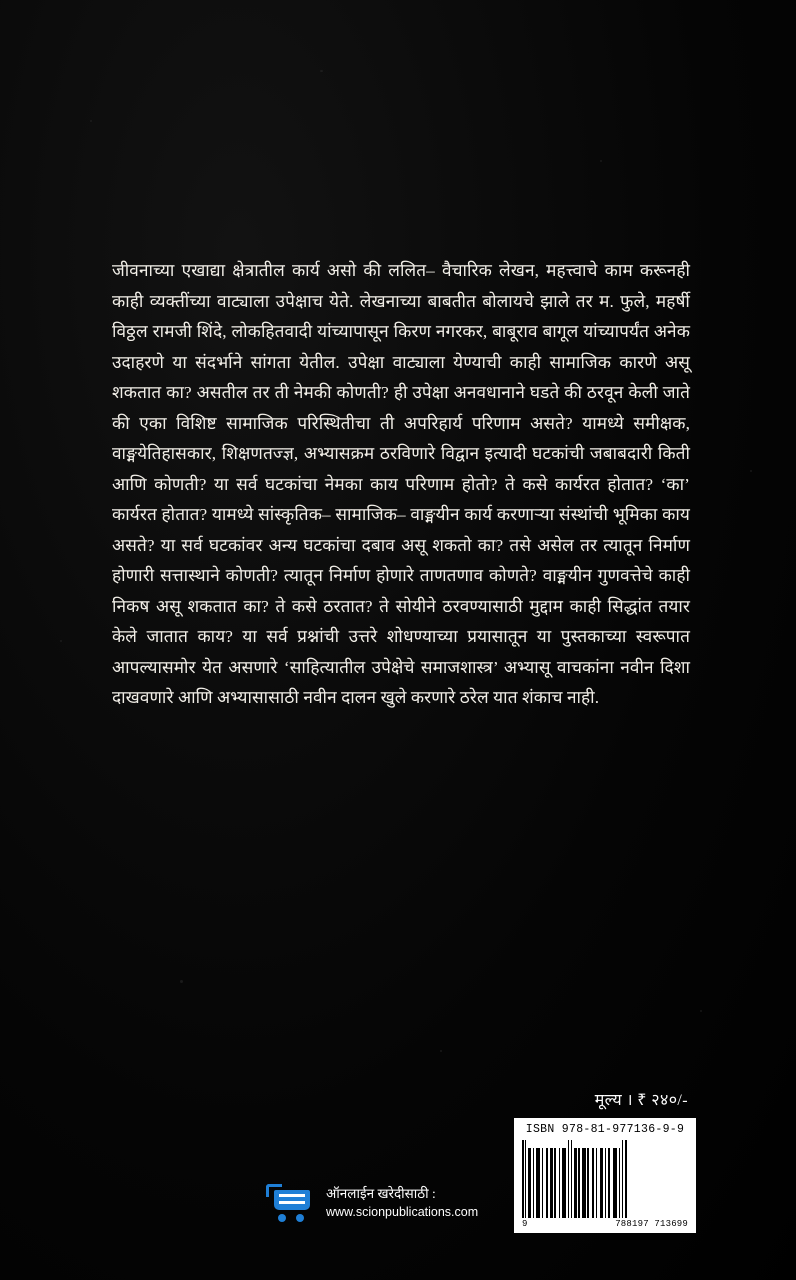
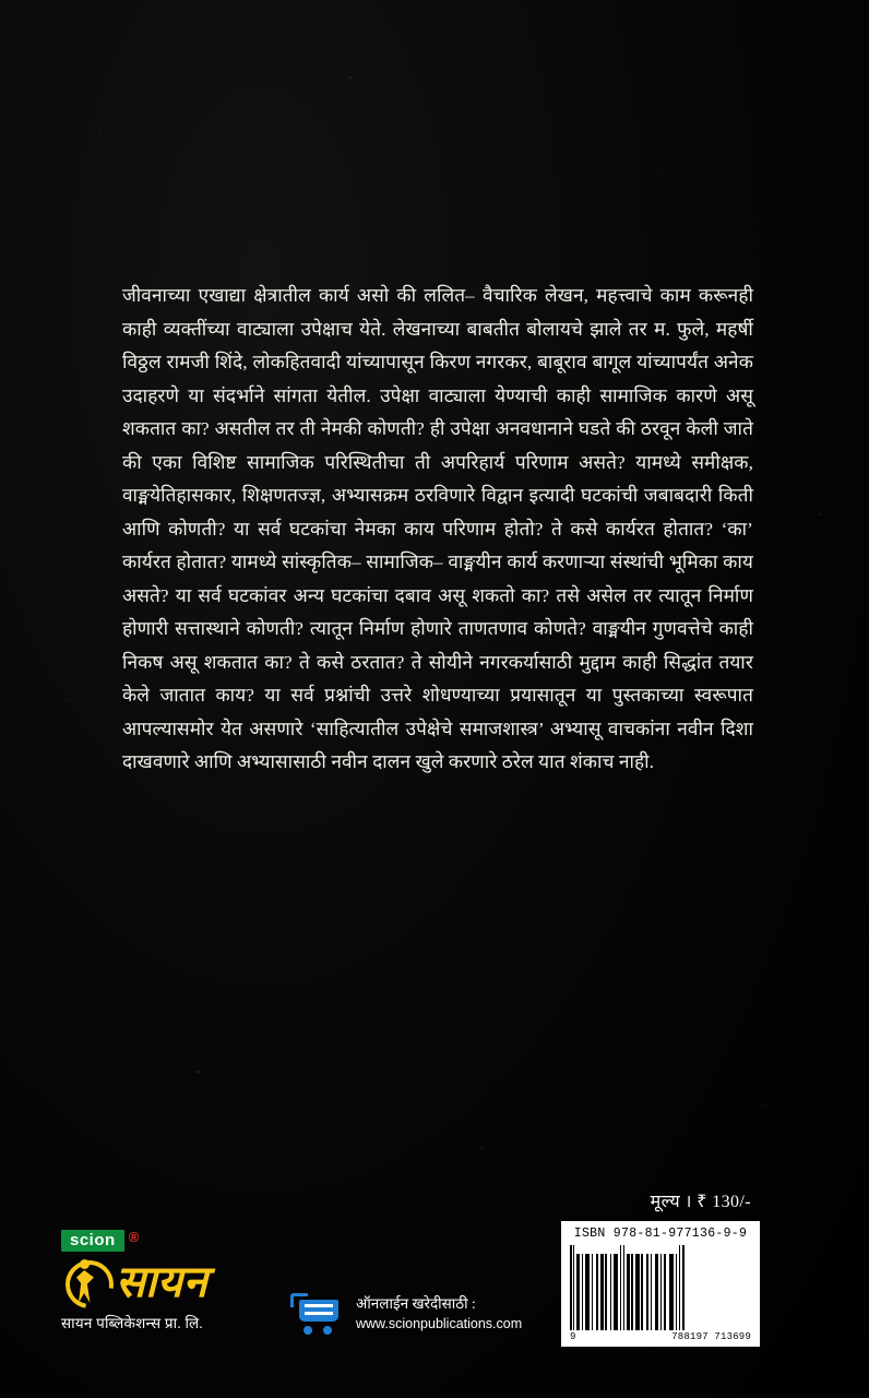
- जीवनाच्या एखाद्या क्षेत्रातील कार्य असो की ललित– वैचारिक लेखन, महत्त्वाचे काम करूनही काही व्यक्तींच्या वाट्याला उपेक्षाच येते. लेखनाच्या बाबतीत बोलायचे झाले तर म. फुले, महर्षी विठ्ठल रामजी शिंदे, लोकहितवादी यांच्यापासून किरण नगरकर, बाबूराव बागूल यांच्यापर्यंत अनेक उदाहरणे या संदर्भाने सांगता येतील. उपेक्षा वाट्याला येण्याची काही सामाजिक कारणे असू शकतात का? असतील तर ती नेमकी कोणती? ही उपेक्षा अनवधानाने घडते की ठरवून केली जाते की एका विशिष्ट सामाजिक परिस्थितीचा ती अपरिहार्य परिणाम असते? यामध्ये समीक्षक, वाङ्मयेतिहासकार, शिक्षणतज्ज्ञ, अभ्यासक्रम ठरविणारे विद्वान इत्यादी घटकांची जबाबदारी किती आणि कोणती? या सर्व घटकांचा नेमका काय परिणाम होतो? ते कसे कार्यरत होतात? ‘का’ कार्यरत होतात? यामध्ये सांस्कृतिक– सामाजिक– वाङ्मयीन कार्य करणाऱ्या संस्थांची भूमिका काय असते? या सर्व घटकांवर अन्य घटकांचा दबाव असू शकतो का? तसे असेल तर त्यातून निर्माण होणारी सत्तास्थाने कोणती? त्यातून निर्माण होणारे ताणतणाव कोणते? वाङ्मयीन गुणवत्तेचे काही निकष असू शकतात का? ते कसे ठरतात? ते सोयीने ठरवण्यासाठी मुद्दाम काही सिद्धांत तयार केले जातात काय? या सर्व प्रश्नांची उत्तरे शोधण्याच्या प्रयासातून या पुस्तकाच्या स्वरूपात आपल्यासमोर येत असणारे ‘साहित्यातील उपेक्षेचे समाजशास्त्र’ अभ्यासू वाचकांना नवीन दिशा दाखवणारे आणि अभ्यासासाठी नवीन दालन खुले करणारे ठरेल यात शंकाच नाही.
+ जीवनाच्या एखाद्या क्षेत्रातील कार्य असो की ललित– वैचारिक लेखन, महत्त्वाचे काम करूनही काही व्यक्तींच्या वाट्याला उपेक्षाच येते. लेखनाच्या बाबतीत बोलायचे झाले तर म. फुले, महर्षी विठ्ठल रामजी शिंदे, लोकहितवादी यांच्यापासून किरण नगरकर, बाबूराव बागूल यांच्यापर्यंत अनेक उदाहरणे या संदर्भाने सांगता येतील. उपेक्षा वाट्याला येण्याची काही सामाजिक कारणे असू शकतात का? असतील तर ती नेमकी कोणती? ही उपेक्षा अनवधानाने घडते की ठरवून केली जाते की एका विशिष्ट सामाजिक परिस्थितीचा ती अपरिहार्य परिणाम असते? यामध्ये समीक्षक, वाङ्मयेतिहासकार, शिक्षणतज्ज्ञ, अभ्यासक्रम ठरविणारे विद्वान इत्यादी घटकांची जबाबदारी किती आणि कोणती? या सर्व घटकांचा नेमका काय परिणाम होतो? ते कसे कार्यरत होतात? ‘का’ कार्यरत होतात? यामध्ये सांस्कृतिक– सामाजिक– वाङ्मयीन कार्य करणाऱ्या संस्थांची भूमिका काय असते? या सर्व घटकांवर अन्य घटकांचा दबाव असू शकतो का? तसे असेल तर त्यातून निर्माण होणारी सत्तास्थाने कोणती? त्यातून निर्माण होणारे ताणतणाव कोणते? वाङ्मयीन गुणवत्तेचे काही निकष असू शकतात का? ते कसे ठरतात? ते सोयीने नगरकर्यासाठी मुद्दाम काही सिद्धांत तयार केले जातात काय? या सर्व प्रश्नांची उत्तरे शोधण्याच्या प्रयासातून या पुस्तकाच्या स्वरूपात आपल्यासमोर येत असणारे ‘साहित्यातील उपेक्षेचे समाजशास्त्र’ अभ्यासू वाचकांना नवीन दिशा दाखवणारे आणि अभ्यासासाठी नवीन दालन खुले करणारे ठरेल यात शंकाच नाही.
- मूल्य । ₹ २४०/-
+ मूल्य । ₹ 130/-
  ISBN 978-81-977136-9-9
  9
  788197 713699
+ scion
+ ®
+ सायन
+ सायन पब्लिकेशन्स प्रा. लि.
  ऑनलाईन खरेदीसाठी :
  www.scionpublications.com
